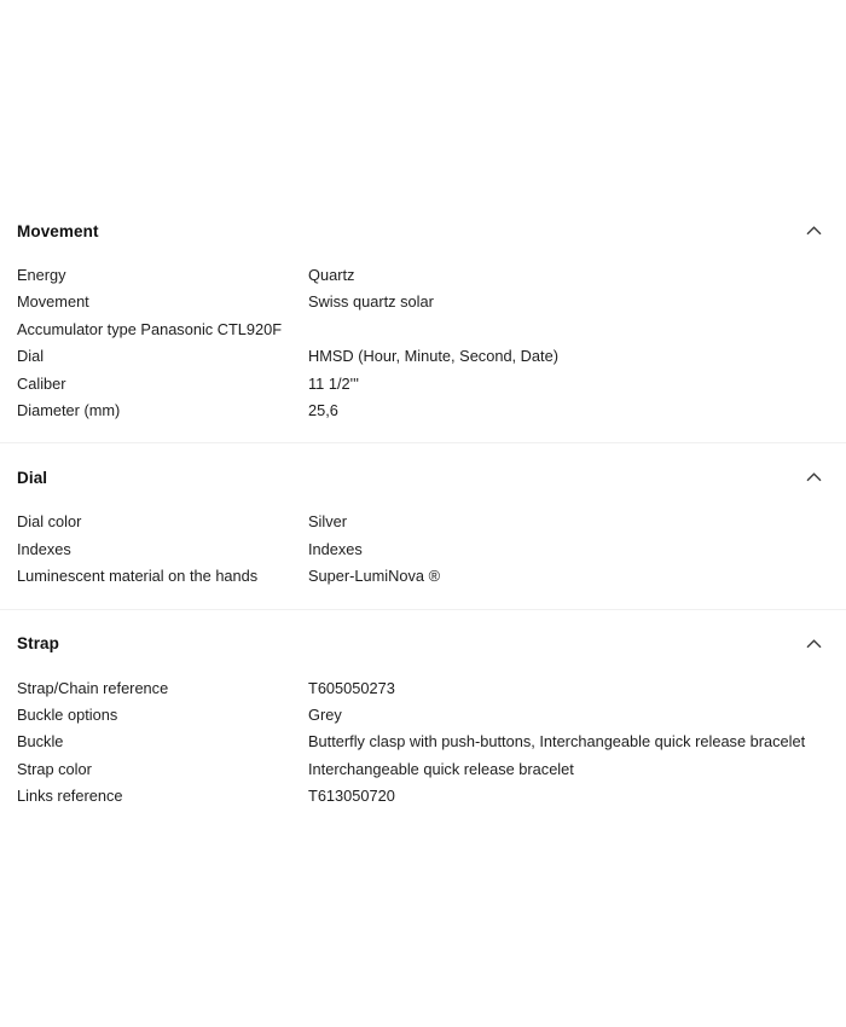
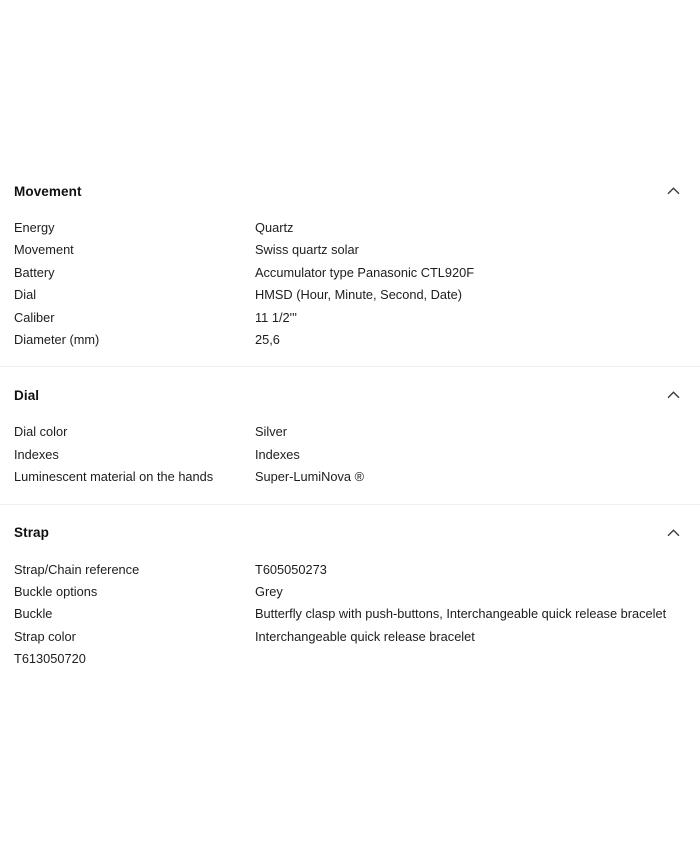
  Movement
  Energy
  Quartz
  Movement
  Swiss quartz solar
+ Battery
  Accumulator type Panasonic CTL920F
  Dial
  HMSD (Hour, Minute, Second, Date)
  Caliber
  11 1/2'''
  Diameter (mm)
  25,6
  Dial
  Dial color
  Silver
  Indexes
  Indexes
  Luminescent material on the hands
  Super-LumiNova ®
  Strap
  Strap/Chain reference
  T605050273
  Buckle options
  Grey
  Buckle
  Butterfly clasp with push-buttons, Interchangeable quick release bracelet
  Strap color
  Interchangeable quick release bracelet
- Links reference
  T613050720
